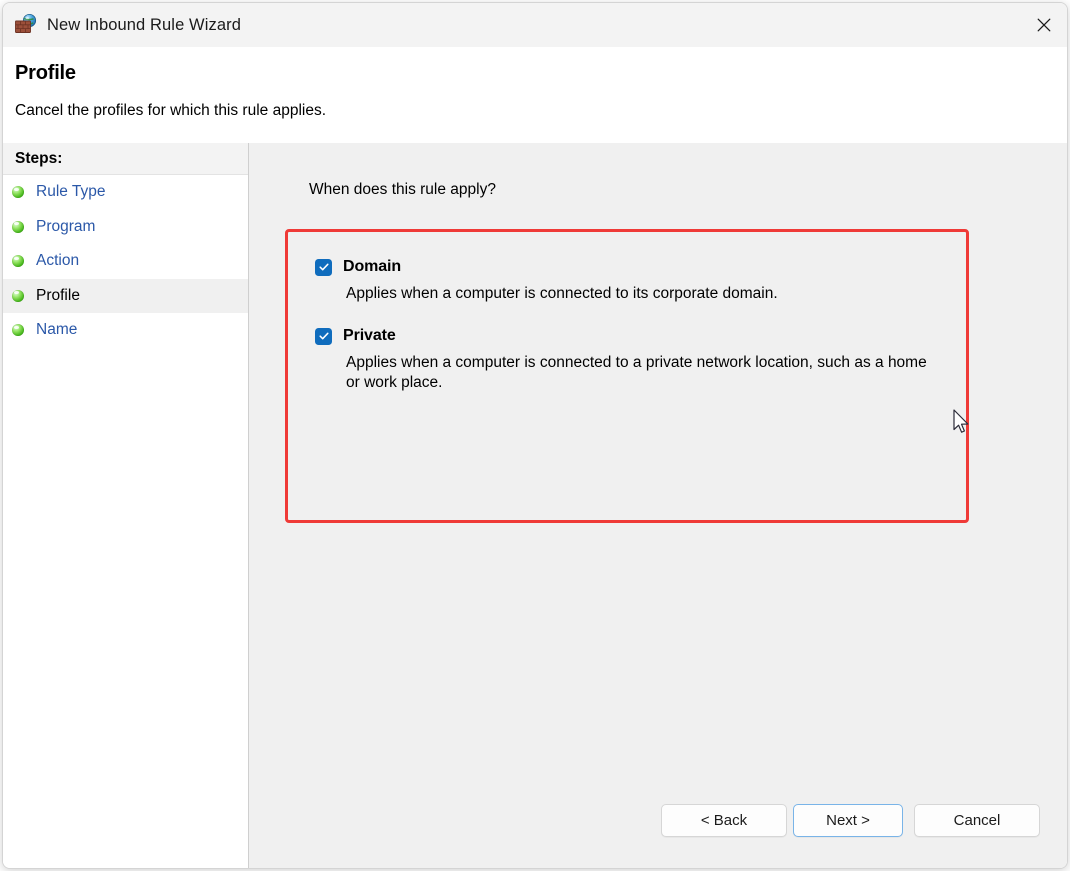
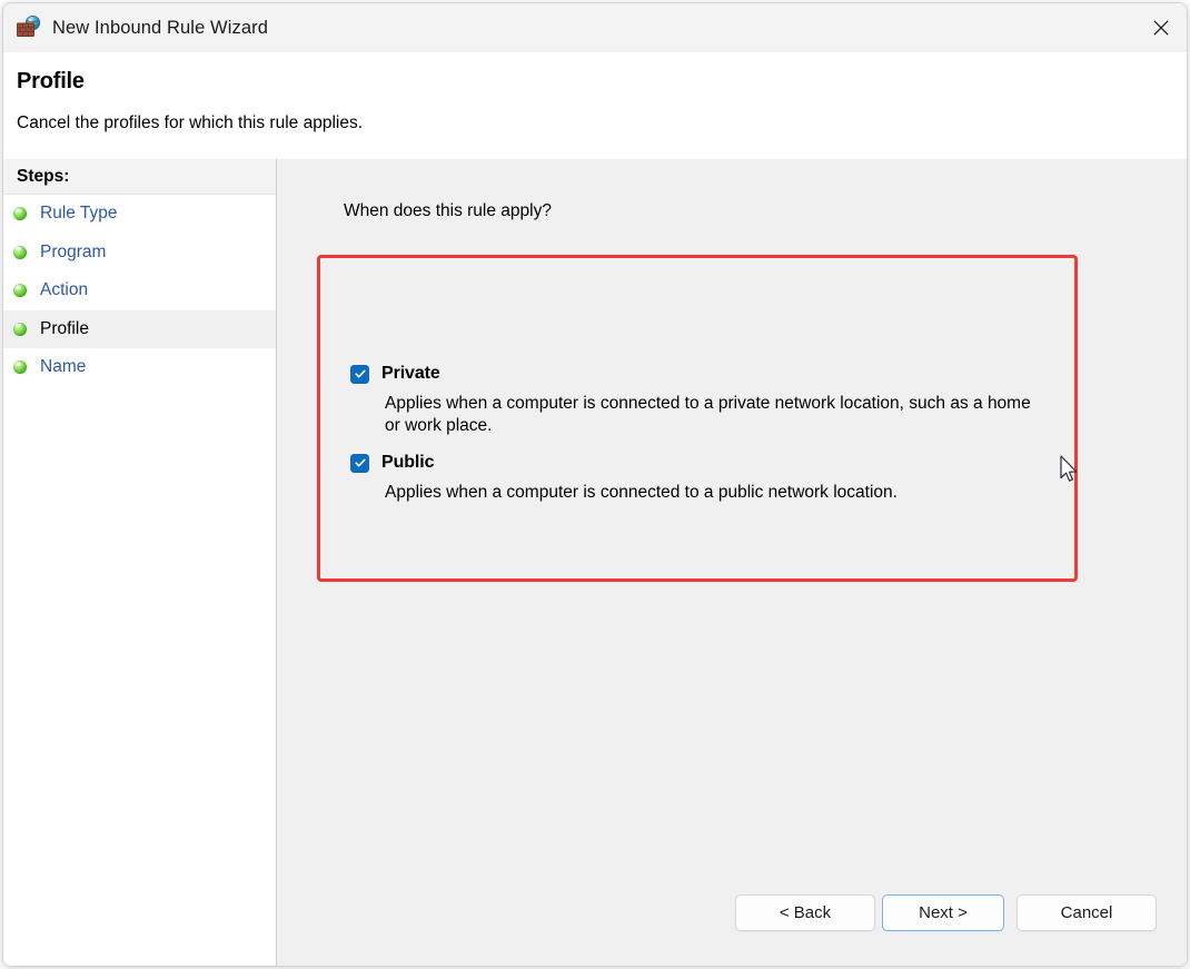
  New Inbound Rule Wizard
  Profile
  Cancel the profiles for which this rule applies.
  Steps:
  Rule Type
  Program
  Action
  Profile
  Name
  When does this rule apply?
- Domain
- Applies when a computer is connected to its corporate domain.
  Private
  Applies when a computer is connected to a private network location, such as a home or work place.
+ Public
+ Applies when a computer is connected to a public network location.
  < Back
  Next >
  Cancel
